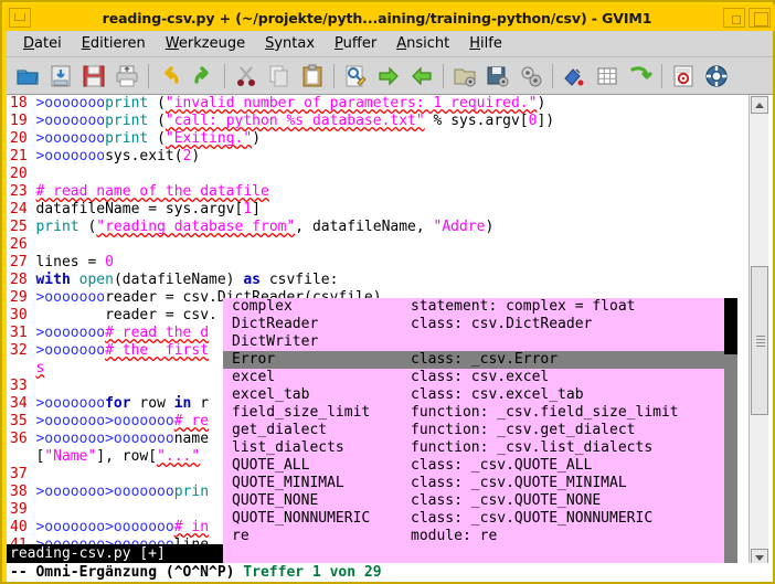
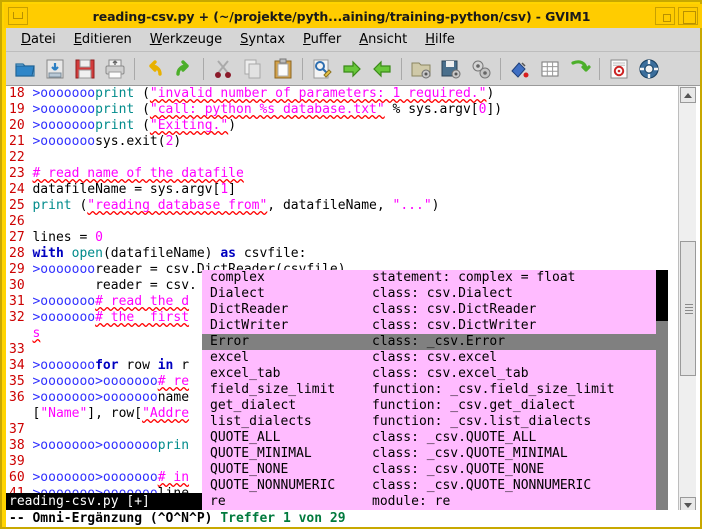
  reading-csv.py + (~/projekte/pyth...aining/training-python/csv) - GVIM1
  Datei
  Editieren
  Werkzeuge
  Syntax
  Puffer
  Ansicht
  Hilfe
  18 >oooooooprint ("invalid number of parameters: 1 required.")
  19 >oooooooprint ("call: python %s database.txt" % sys.argv[0])
  20 >oooooooprint ("Exiting.")
  21 >ooooooosys.exit(2)
- 20
+ 22
  23 # read name of the datafile
  24 datafileName = sys.argv[1]
- 25 print ("reading database from", datafileName, "Addre)
+ 25 print ("reading database from", datafileName, "...")
  26
  27 lines = 0
  28 with open(datafileName) as csvfile:
  30 reader = csv.
  31 >ooooooo# read the d
  32 >ooooooo# the first
  s
  33
  34 >ooooooofor row in r
  35 >ooooooo>ooooooo# re
  36 >ooooooo>oooooooname
- ["Name"], row["..."
+ ["Name"], row["Addre
  37
  38 >ooooooo>oooooooprin
  39
- 40 >ooooooo>ooooooo# in
+ 60 >ooooooo>ooooooo# in
  complex
  statement: complex = float
+ Dialect
+ class: csv.Dialect
  DictReader
  class: csv.DictReader
  DictWriter
+ class: csv.DictWriter
  Error
  class: _csv.Error
  excel
  class: csv.excel
  excel_tab
  class: csv.excel_tab
  field_size_limit
  function: _csv.field_size_limit
  get_dialect
  function: _csv.get_dialect
  list_dialects
  function: _csv.list_dialects
  QUOTE_ALL
  class: _csv.QUOTE_ALL
  QUOTE_MINIMAL
  class: _csv.QUOTE_MINIMAL
  QUOTE_NONE
  class: _csv.QUOTE_NONE
  QUOTE_NONNUMERIC
  class: _csv.QUOTE_NONNUMERIC
  re
  module: re
  reading-csv.py [+]
  -- Omni-Ergänzung (^O^N^P) Treffer 1 von 29
